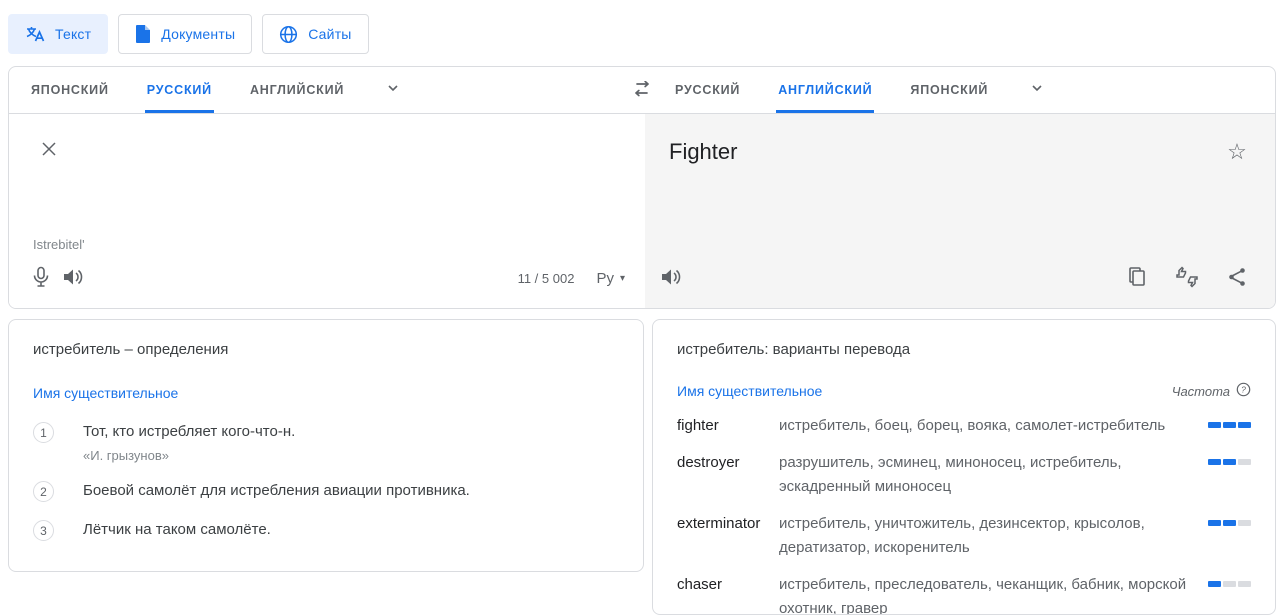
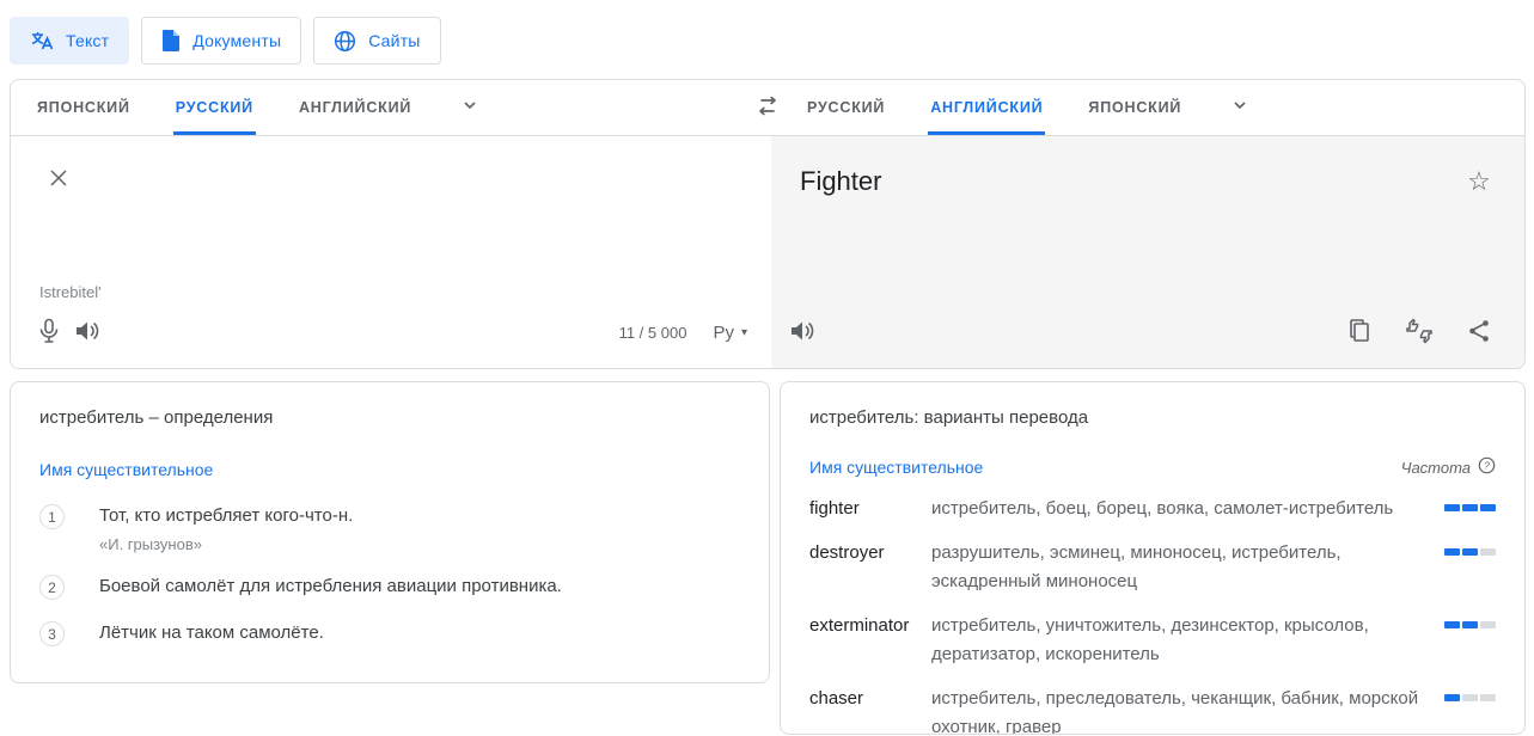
  Текст
  Документы
  Сайты
  ЯПОНСКИЙ
  РУССКИЙ
  АНГЛИЙСКИЙ
  РУССКИЙ
  АНГЛИЙСКИЙ
  ЯПОНСКИЙ
  Istrebitel'
- 11 / 5 002
+ 11 / 5 000
  Ру
  ▾
  Fighter
  ☆
  истребитель – определения
  Имя существительное
  1
  Тот, кто истребляет кого-что-н.
  «И. грызунов»
  2
  Боевой самолёт для истребления авиации противника.
  3
  Лётчик на таком самолёте.
  истребитель: варианты перевода
  Имя существительное
  Частота
  ?
  fighter
  истребитель, боец, борец, вояка, самолет-истребитель
  destroyer
  разрушитель, эсминец, миноносец, истребитель, эскадренный миноносец
  exterminator
  истребитель, уничтожитель, дезинсектор, крысолов, дератизатор, искоренитель
  chaser
  истребитель, преследователь, чеканщик, бабник, морской охотник, гравер
